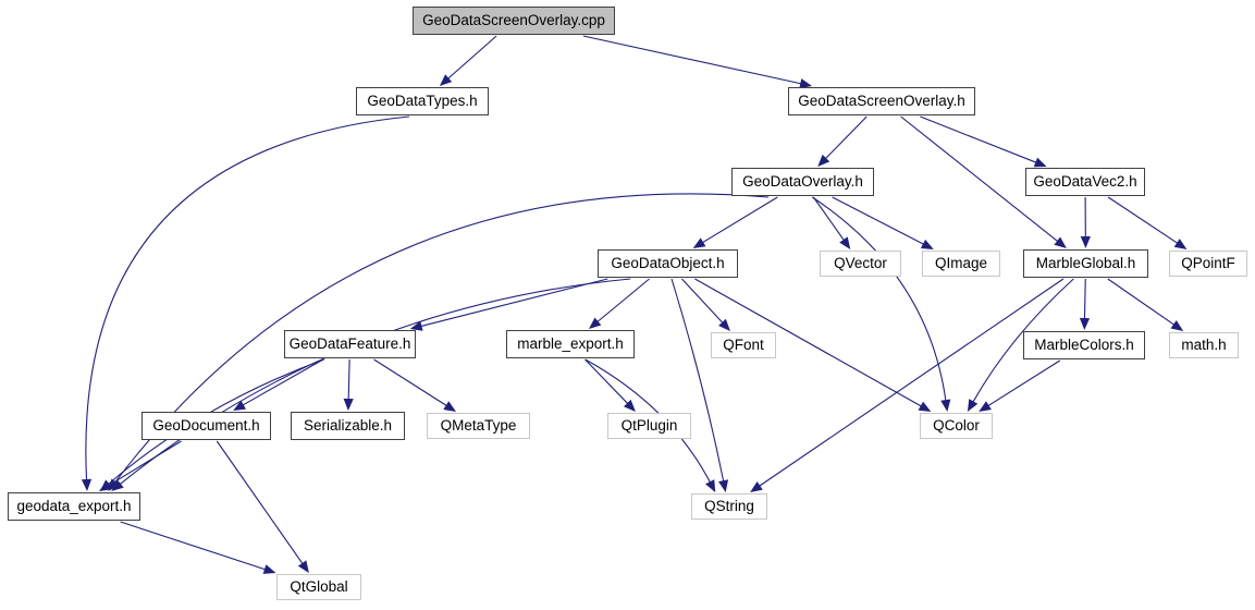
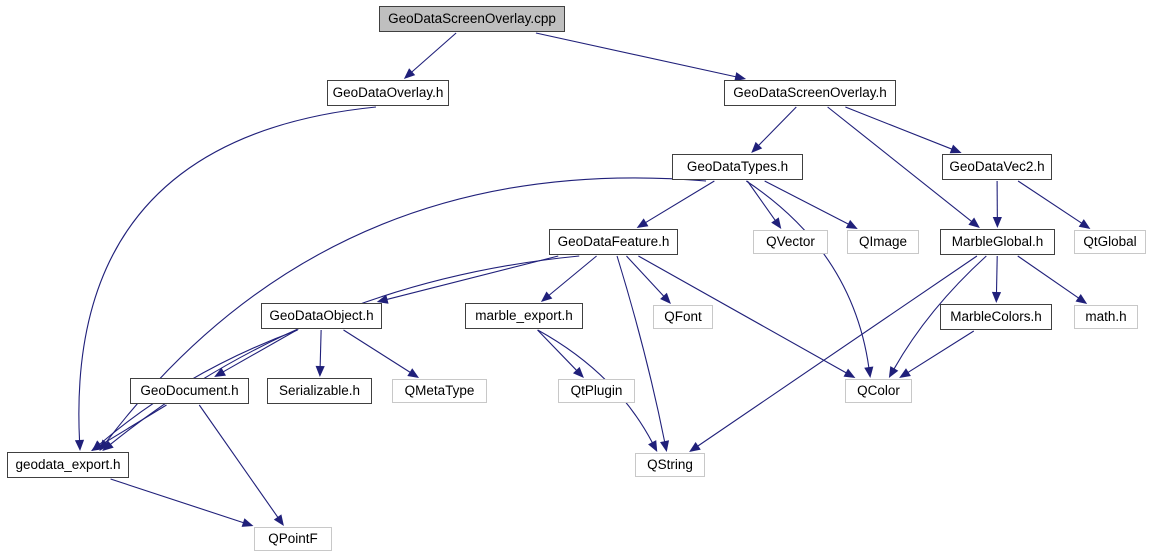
  GeoDataScreenOverlay.cpp
- GeoDataTypes.h
+ GeoDataOverlay.h
  GeoDataScreenOverlay.h
- GeoDataOverlay.h
+ GeoDataTypes.h
  GeoDataVec2.h
- GeoDataObject.h
+ GeoDataFeature.h
  QVector
  QImage
  MarbleGlobal.h
- QPointF
+ QtGlobal
- GeoDataFeature.h
+ GeoDataObject.h
  marble_export.h
  QFont
  MarbleColors.h
  math.h
  GeoDocument.h
  Serializable.h
  QMetaType
  QtPlugin
  QColor
  geodata_export.h
  QString
- QtGlobal
+ QPointF
